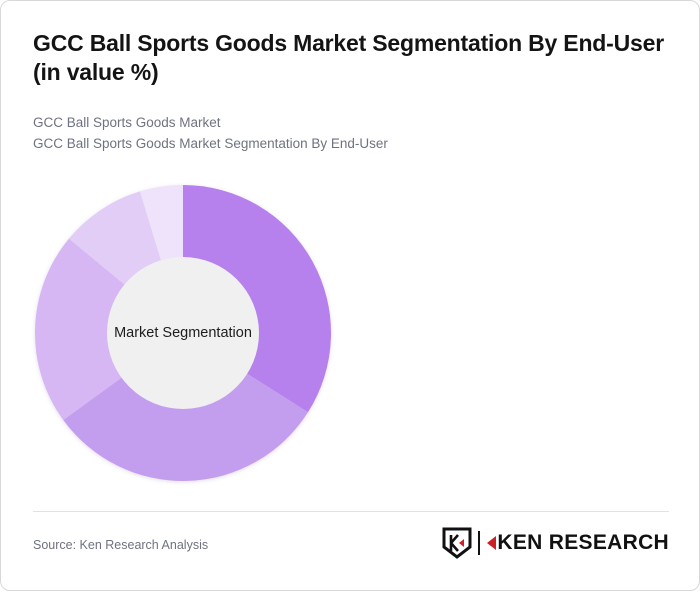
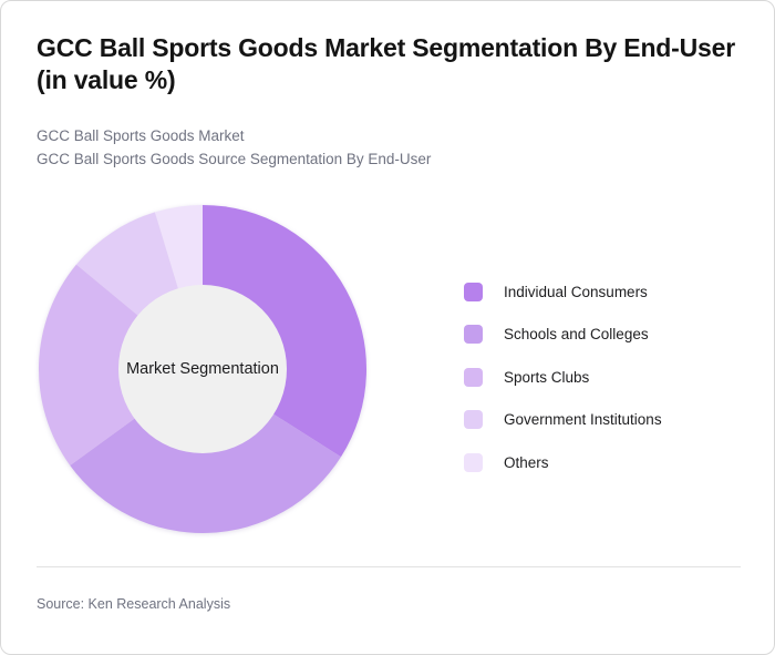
  GCC Ball Sports Goods Market Segmentation By End-User (in value %)
  GCC Ball Sports Goods Market
- GCC Ball Sports Goods Market Segmentation By End-User
+ GCC Ball Sports Goods Source Segmentation By End-User
  Market Segmentation
+ Individual Consumers
+ Schools and Colleges
+ Sports Clubs
+ Government Institutions
+ Others
  Source: Ken Research Analysis
- KEN RESEARCH
